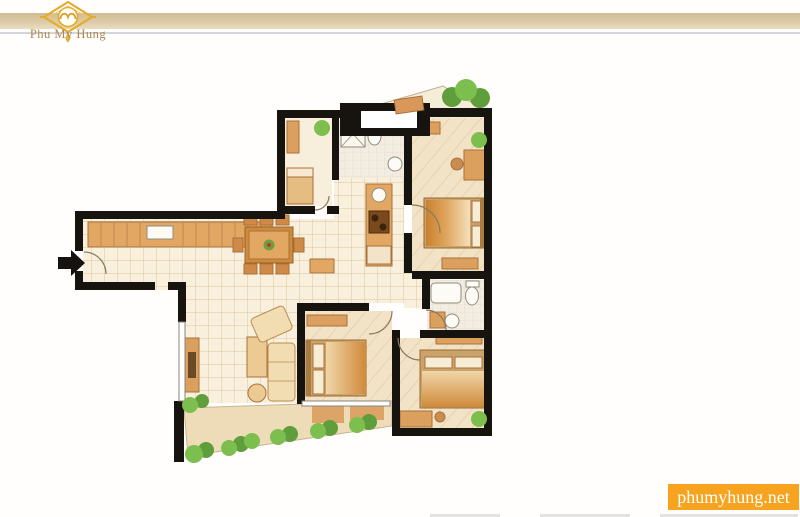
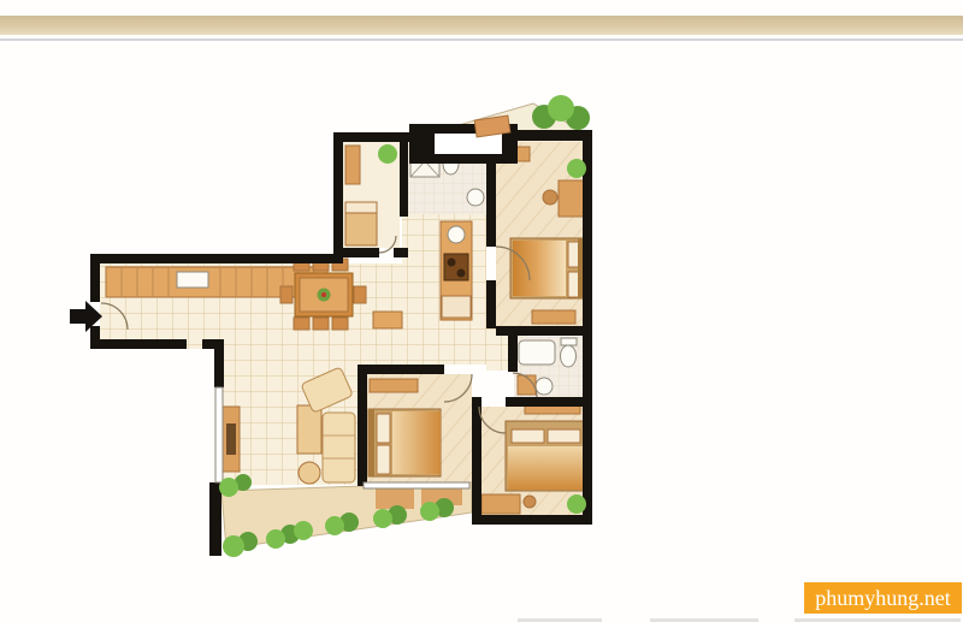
- Phu My Hung
  phumyhung.net
